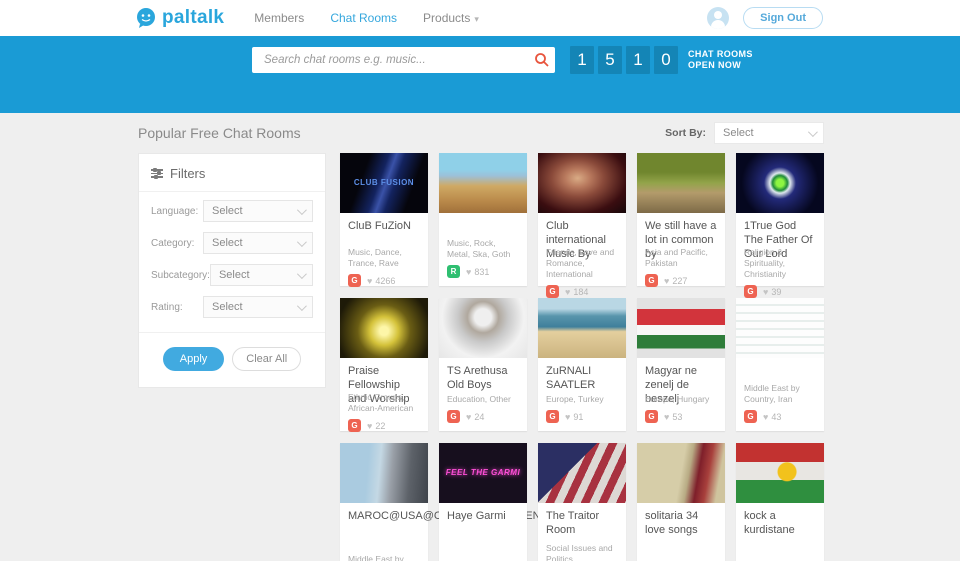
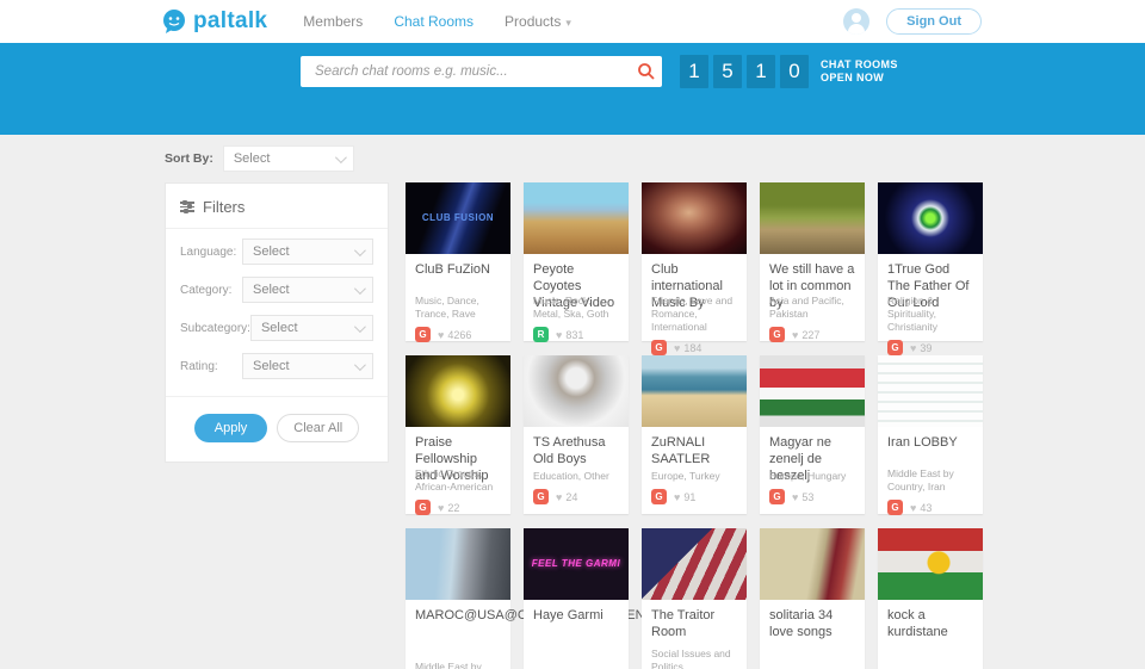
  paltalk
  Members
  Chat Rooms
  Products ▾
  Sign Out
  Search chat rooms e.g. music...
  1
  5
  1
  0
  CHAT ROOMS
  OPEN NOW
- Popular Free Chat Rooms
  Sort By:
  Select
  Filters
  Language:
  Select
  Category:
  Select
  Subcategory:
  Select
  Rating:
  Select
  Apply
  Clear All
  CLUB FUSION
  CluB FuZioN
  Music, Dance, Trance, Rave
  G
  ♥
  4266
+ Peyote Coyotes Vintage Video
  Music, Rock, Metal, Ska, Goth
  R
  ♥
  831
  Club international Music By
  Friends, Love and Romance, International
  G
  ♥
  184
  We still have a lot in common by
  Asia and Pacific, Pakistan
  G
  ♥
  227
  1True God The Father Of Our Lord
  Religion & Spirituality, Christianity
  G
  ♥
  39
  Praise Fellowship and Worship
  Ethnic Groups, African-American
  G
  ♥
  22
  TS Arethusa Old Boys
  Education, Other
  G
  ♥
  24
  ZuRNALI SAATLER
  Europe, Turkey
  G
  ♥
  91
  Magyar ne zenelj de beszelj
  Europe, Hungary
  G
  ♥
  53
+ Iran LOBBY
  Middle East by Country, Iran
  G
  ♥
  43
  FEEL THE GARMI
  Haye Garmi
  The Traitor Room
  solitaria 34 love songs
  kock a kurdistane
